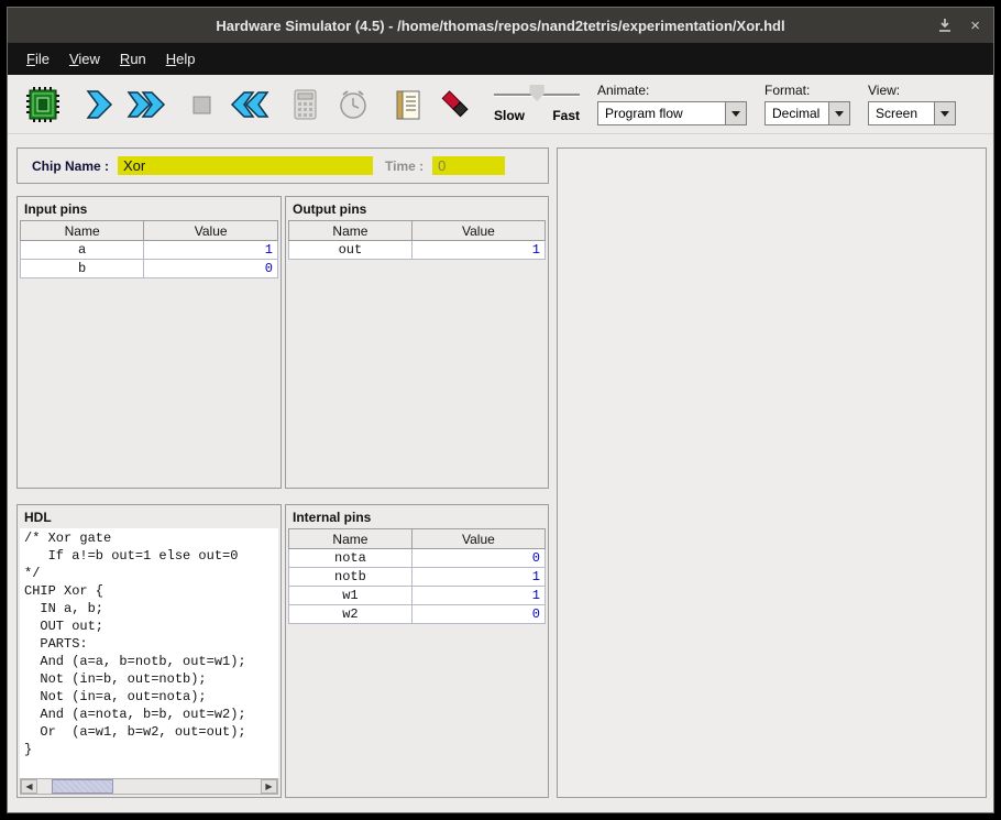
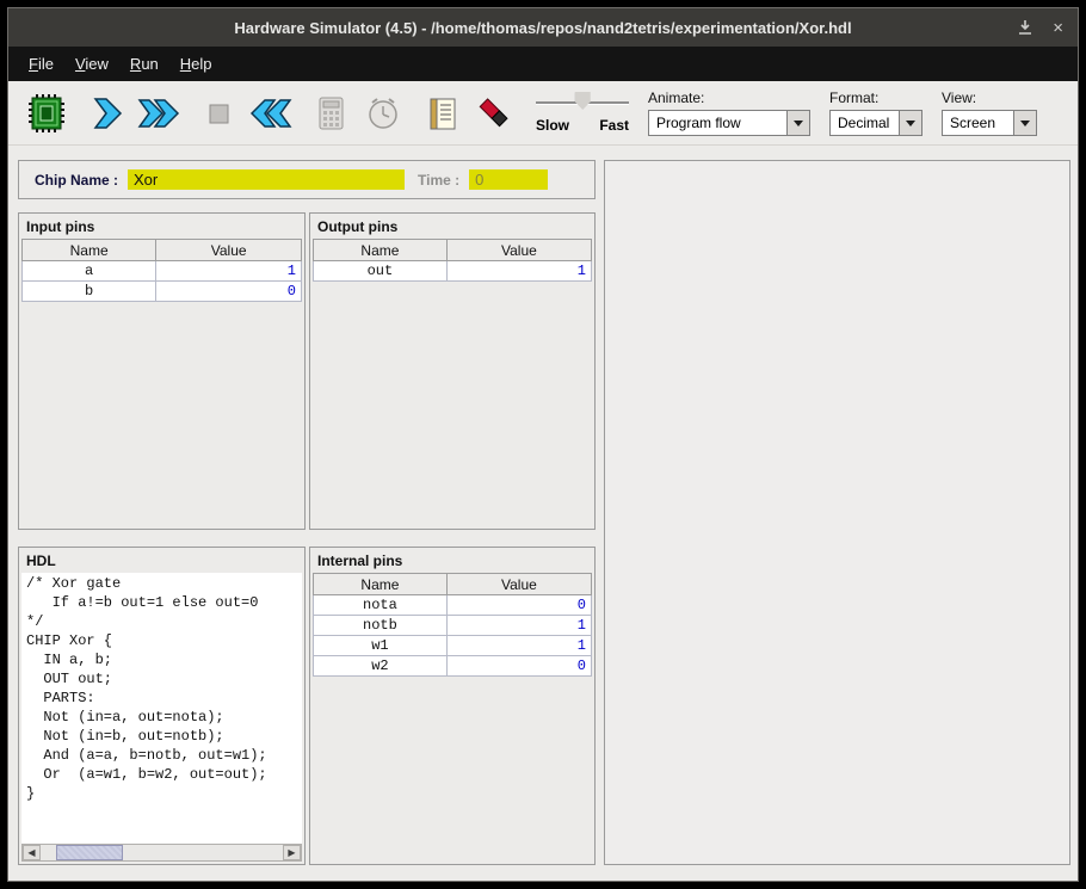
  Hardware Simulator (4.5) - /home/thomas/repos/nand2tetris/experimentation/Xor.hdl
  ×
  File
  View
  Run
  Help
  Slow
  Fast
  Animate:
  Program flow
  Format:
  Decimal
  View:
  Screen
  Chip Name :
  Xor
  Time :
  0
  Input pins
  Name	Value
  a	1
  b	0
  Output pins
  Name	Value
  out	1
  HDL
  /* Xor gate
  If a!=b out=1 else out=0
  */
  CHIP Xor {
  IN a, b;
  OUT out;
  PARTS:
- And (a=a, b=notb, out=w1);
+ Not (in=a, out=nota);
  Not (in=b, out=notb);
- Not (in=a, out=nota);
+ And (a=a, b=notb, out=w1);
- And (a=nota, b=b, out=w2);
  Or (a=w1, b=w2, out=out);
  }
  ◀
  ▶
  Internal pins
  Name	Value
  nota	0
  notb	1
  w1	1
  w2	0
